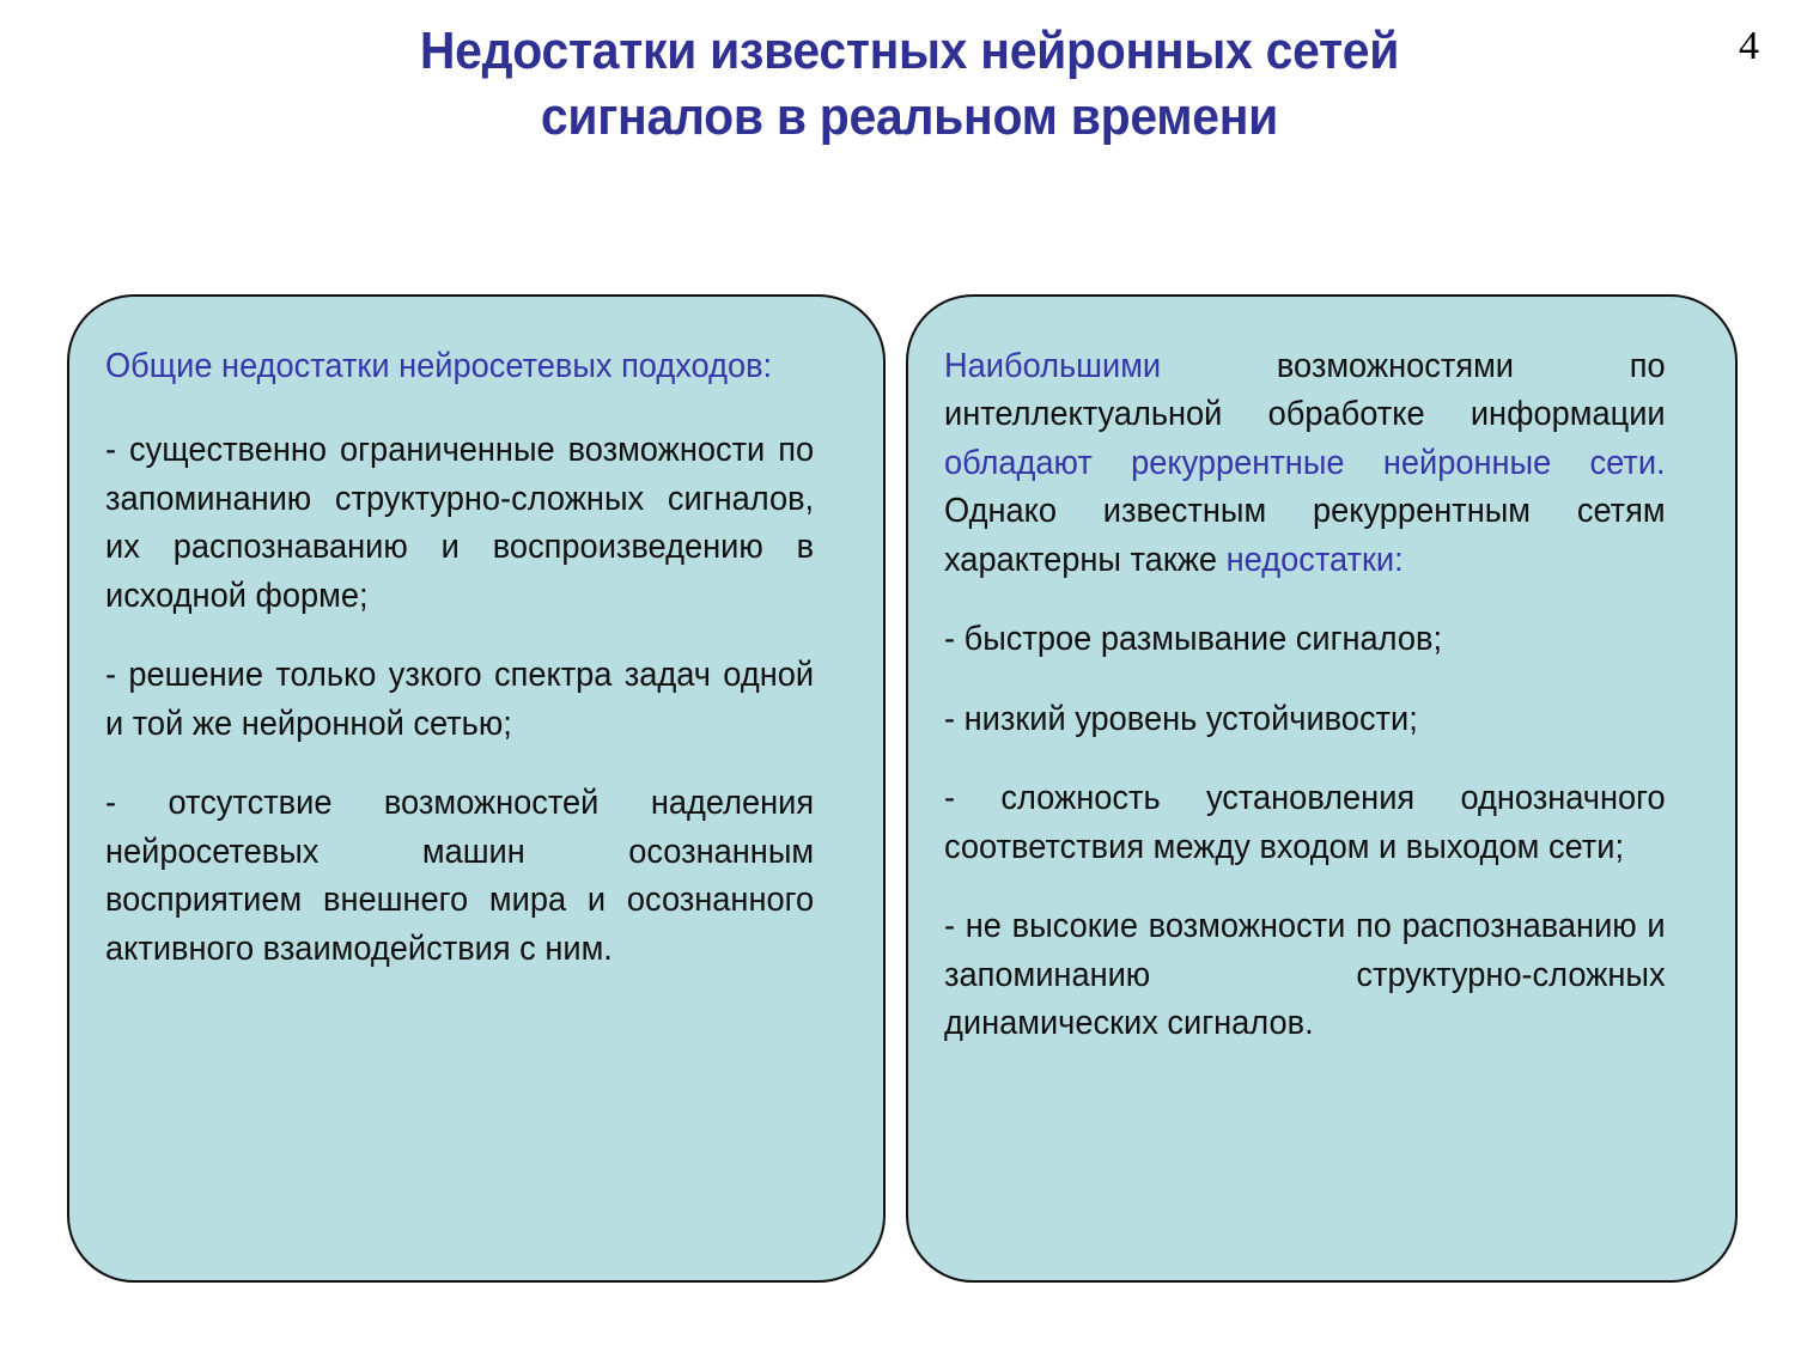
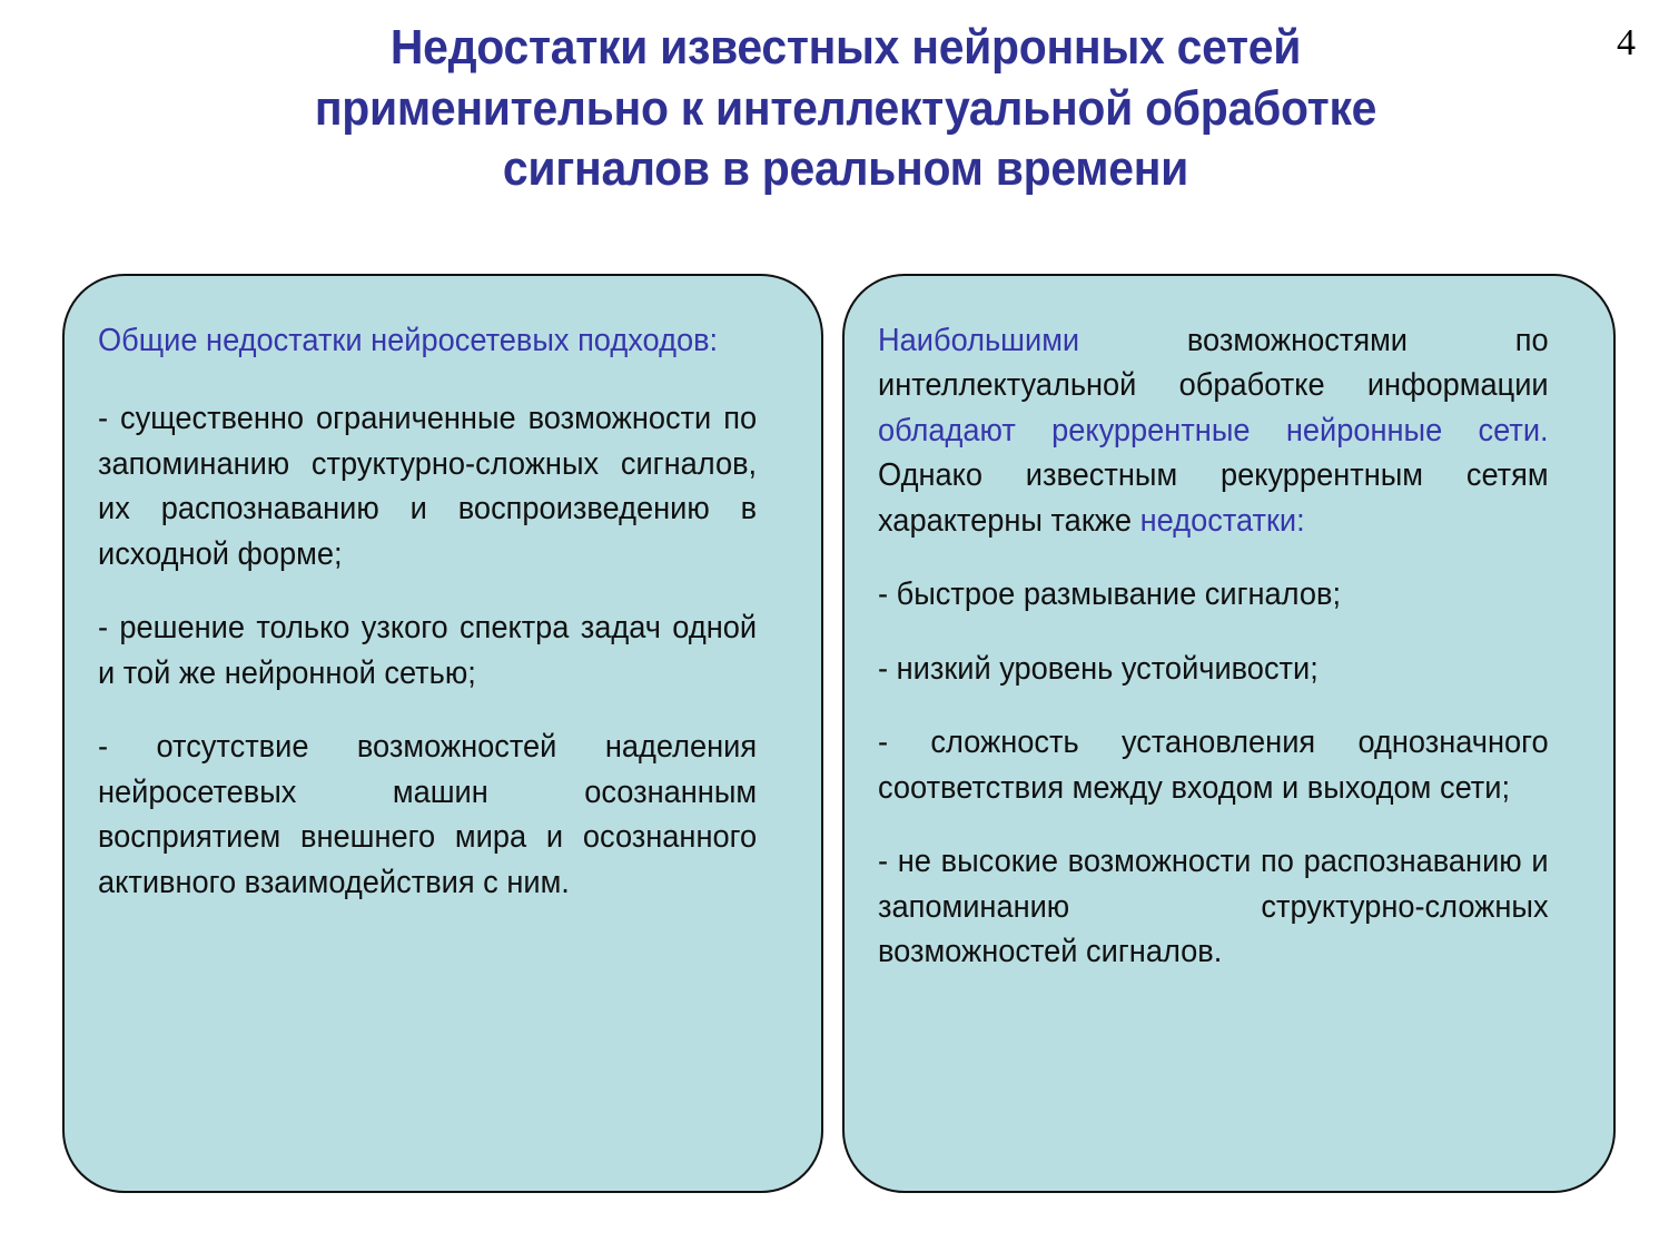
  4
  Недостатки известных нейронных сетей
+ применительно к интеллектуальной обработке
  сигналов в реальном времени
  Общие недостатки нейросетевых подходов:
  - существенно ограниченные возможности по запоминанию структурно-сложных сигналов, их распознаванию и воспроизведению в исходной форме;
  - решение только узкого спектра задач одной и той же нейронной сетью;
  - отсутствие возможностей наделения нейросетевых машин осознанным восприятием внешнего мира и осознанного активного взаимодействия с ним.
  Наибольшими возможностями по интеллектуальной обработке информации обладают рекуррентные нейронные сети. Однако известным рекуррентным сетям характерны также недостатки:
  - быстрое размывание сигналов;
  - низкий уровень устойчивости;
  - сложность установления однозначного соответствия между входом и выходом сети;
- - не высокие возможности по распознаванию и запоминанию структурно-сложных динамических сигналов.
+ - не высокие возможности по распознаванию и запоминанию структурно-сложных возможностей сигналов.
